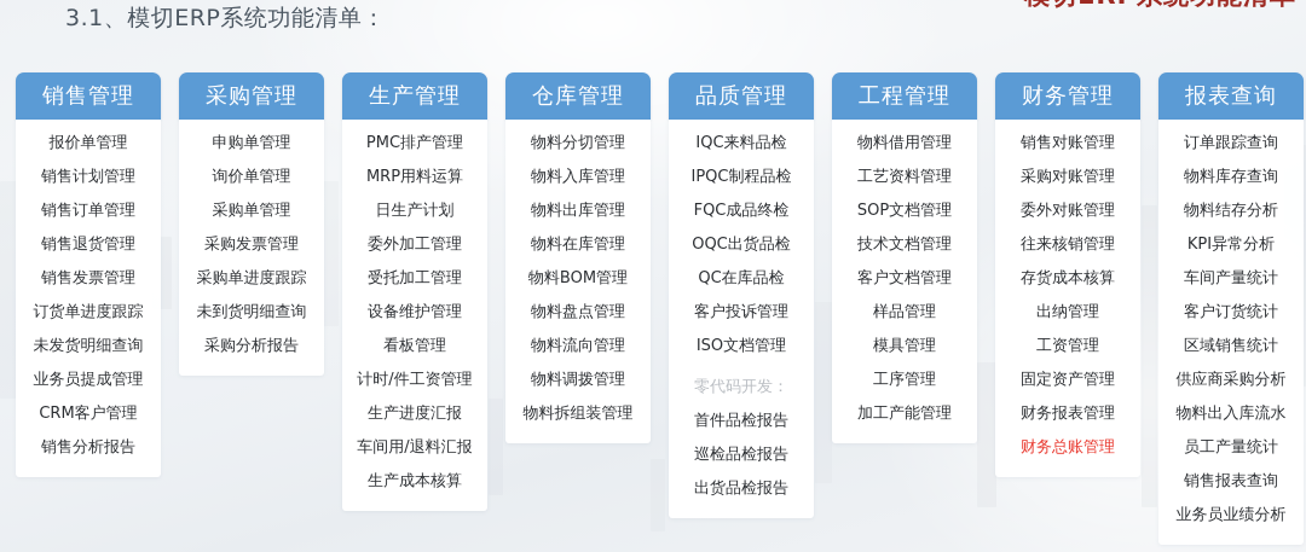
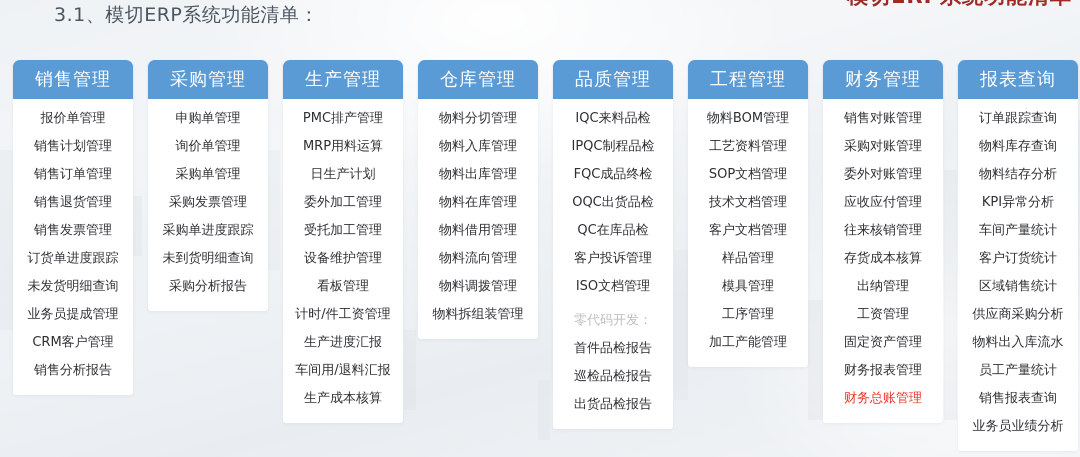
  3.1、模切ERP系统功能清单：
  销售管理
  报价单管理
  销售计划管理
  销售订单管理
  销售退货管理
  销售发票管理
  订货单进度跟踪
  未发货明细查询
  业务员提成管理
  CRM客户管理
  销售分析报告
  采购管理
  申购单管理
  询价单管理
  采购单管理
  采购发票管理
  采购单进度跟踪
  未到货明细查询
  采购分析报告
  生产管理
  PMC排产管理
  MRP用料运算
  日生产计划
  委外加工管理
  受托加工管理
  设备维护管理
  看板管理
  计时/件工资管理
  生产进度汇报
  车间用/退料汇报
  生产成本核算
  仓库管理
  物料分切管理
  物料入库管理
  物料出库管理
  物料在库管理
- 物料BOM管理
+ 物料借用管理
- 物料盘点管理
  物料流向管理
  物料调拨管理
  物料拆组装管理
  品质管理
  IQC来料品检
  IPQC制程品检
  FQC成品终检
  OQC出货品检
  QC在库品检
  客户投诉管理
  ISO文档管理
  零代码开发：
  首件品检报告
  巡检品检报告
  出货品检报告
  工程管理
- 物料借用管理
+ 物料BOM管理
  工艺资料管理
  SOP文档管理
  技术文档管理
  客户文档管理
  样品管理
  模具管理
  工序管理
  加工产能管理
  财务管理
  销售对账管理
  采购对账管理
  委外对账管理
+ 应收应付管理
  往来核销管理
  存货成本核算
  出纳管理
  工资管理
  固定资产管理
  财务报表管理
  财务总账管理
  报表查询
  订单跟踪查询
  物料库存查询
  物料结存分析
  KPI异常分析
  车间产量统计
  客户订货统计
  区域销售统计
  供应商采购分析
  物料出入库流水
  员工产量统计
  销售报表查询
  业务员业绩分析
